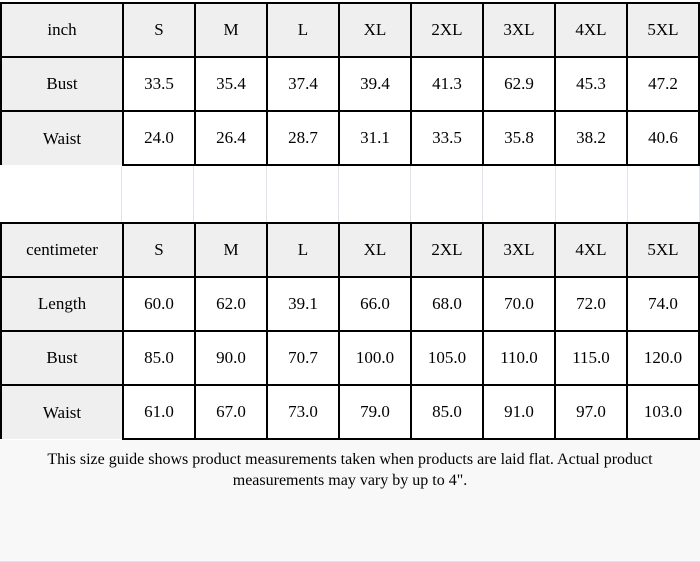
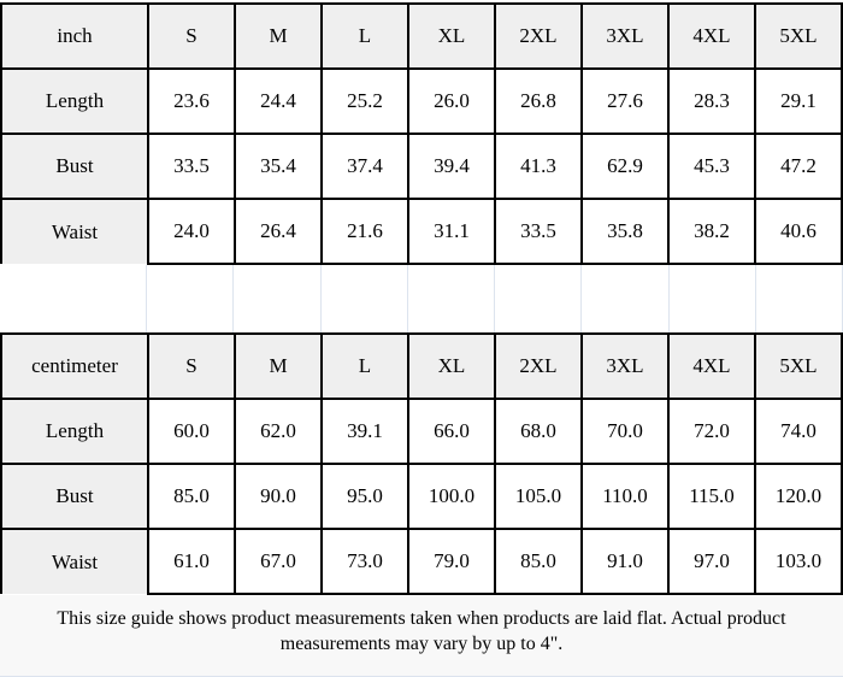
  inch	S	M	L	XL	2XL	3XL	4XL	5XL
+ Length	23.6	24.4	25.2	26.0	26.8	27.6	28.3	29.1
  Bust	33.5	35.4	37.4	39.4	41.3	62.9	45.3	47.2
- Waist	24.0	26.4	28.7	31.1	33.5	35.8	38.2	40.6
+ Waist	24.0	26.4	21.6	31.1	33.5	35.8	38.2	40.6
  centimeter	S	M	L	XL	2XL	3XL	4XL	5XL
  Length	60.0	62.0	39.1	66.0	68.0	70.0	72.0	74.0
- Bust	85.0	90.0	70.7	100.0	105.0	110.0	115.0	120.0
+ Bust	85.0	90.0	95.0	100.0	105.0	110.0	115.0	120.0
  Waist	61.0	67.0	73.0	79.0	85.0	91.0	97.0	103.0
  This size guide shows product measurements taken when products are laid flat. Actual product measurements may vary by up to 4".
